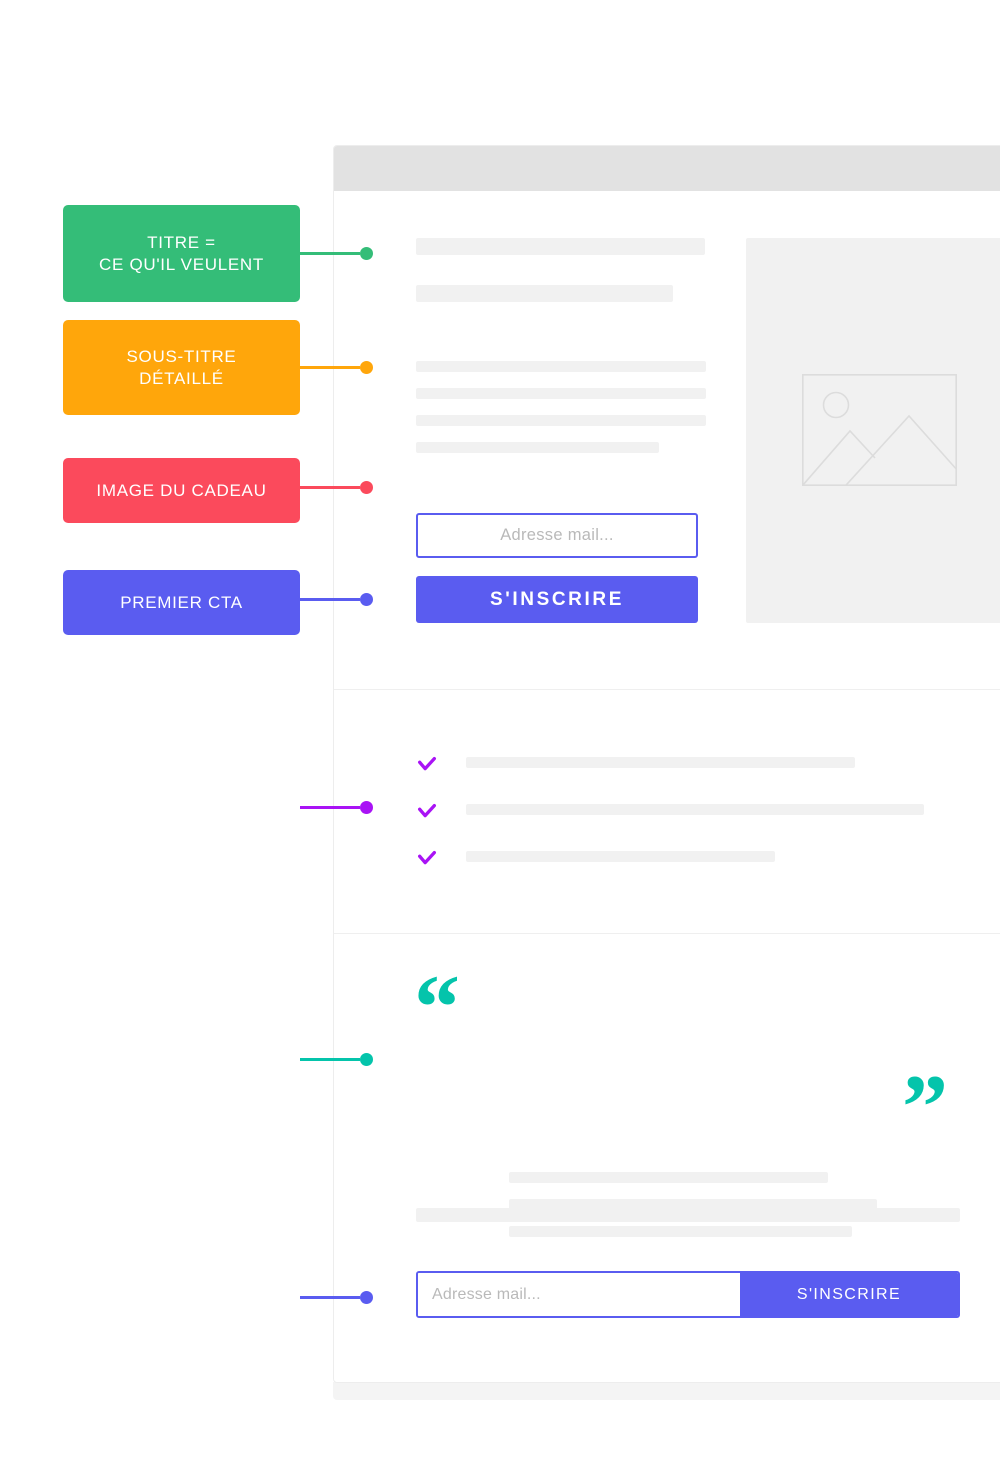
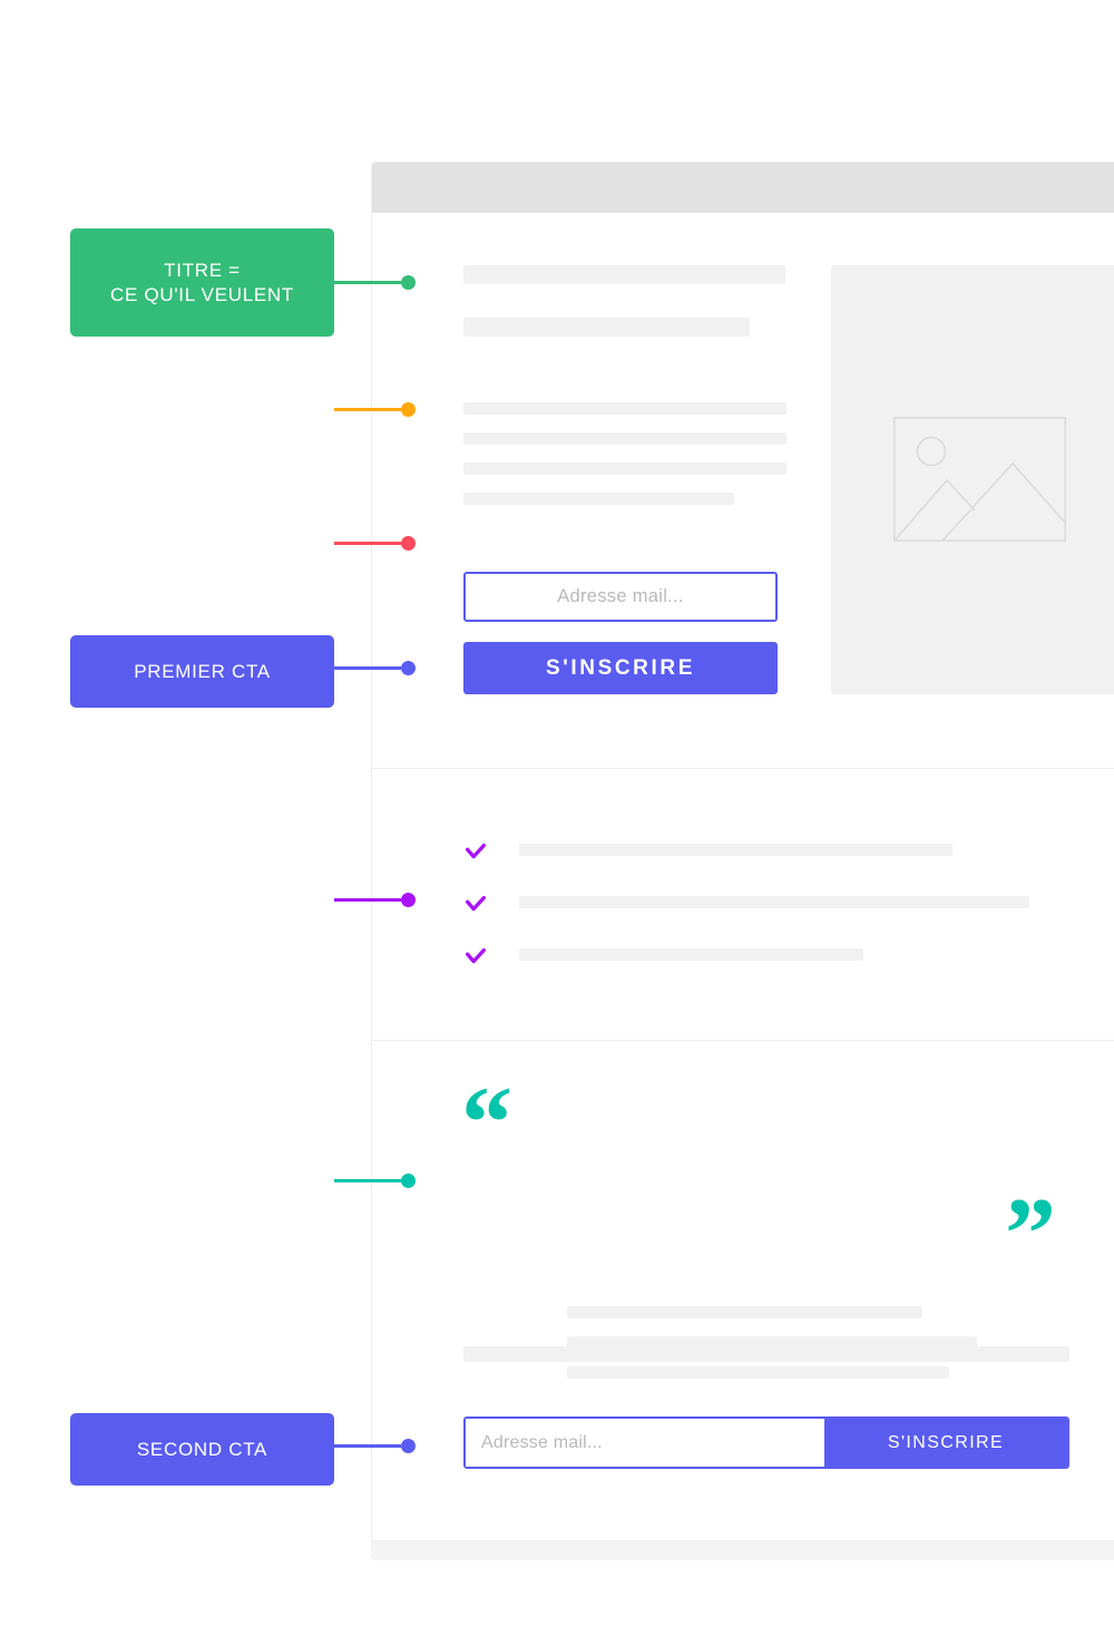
  Adresse mail...
  S'INSCRIRE
  “
  ”
  Adresse mail...
  S'INSCRIRE
  TITRE =
  CE QU'IL VEULENT
- SOUS-TITRE
- DÉTAILLÉ
- IMAGE DU CADEAU
  PREMIER CTA
+ SECOND CTA
